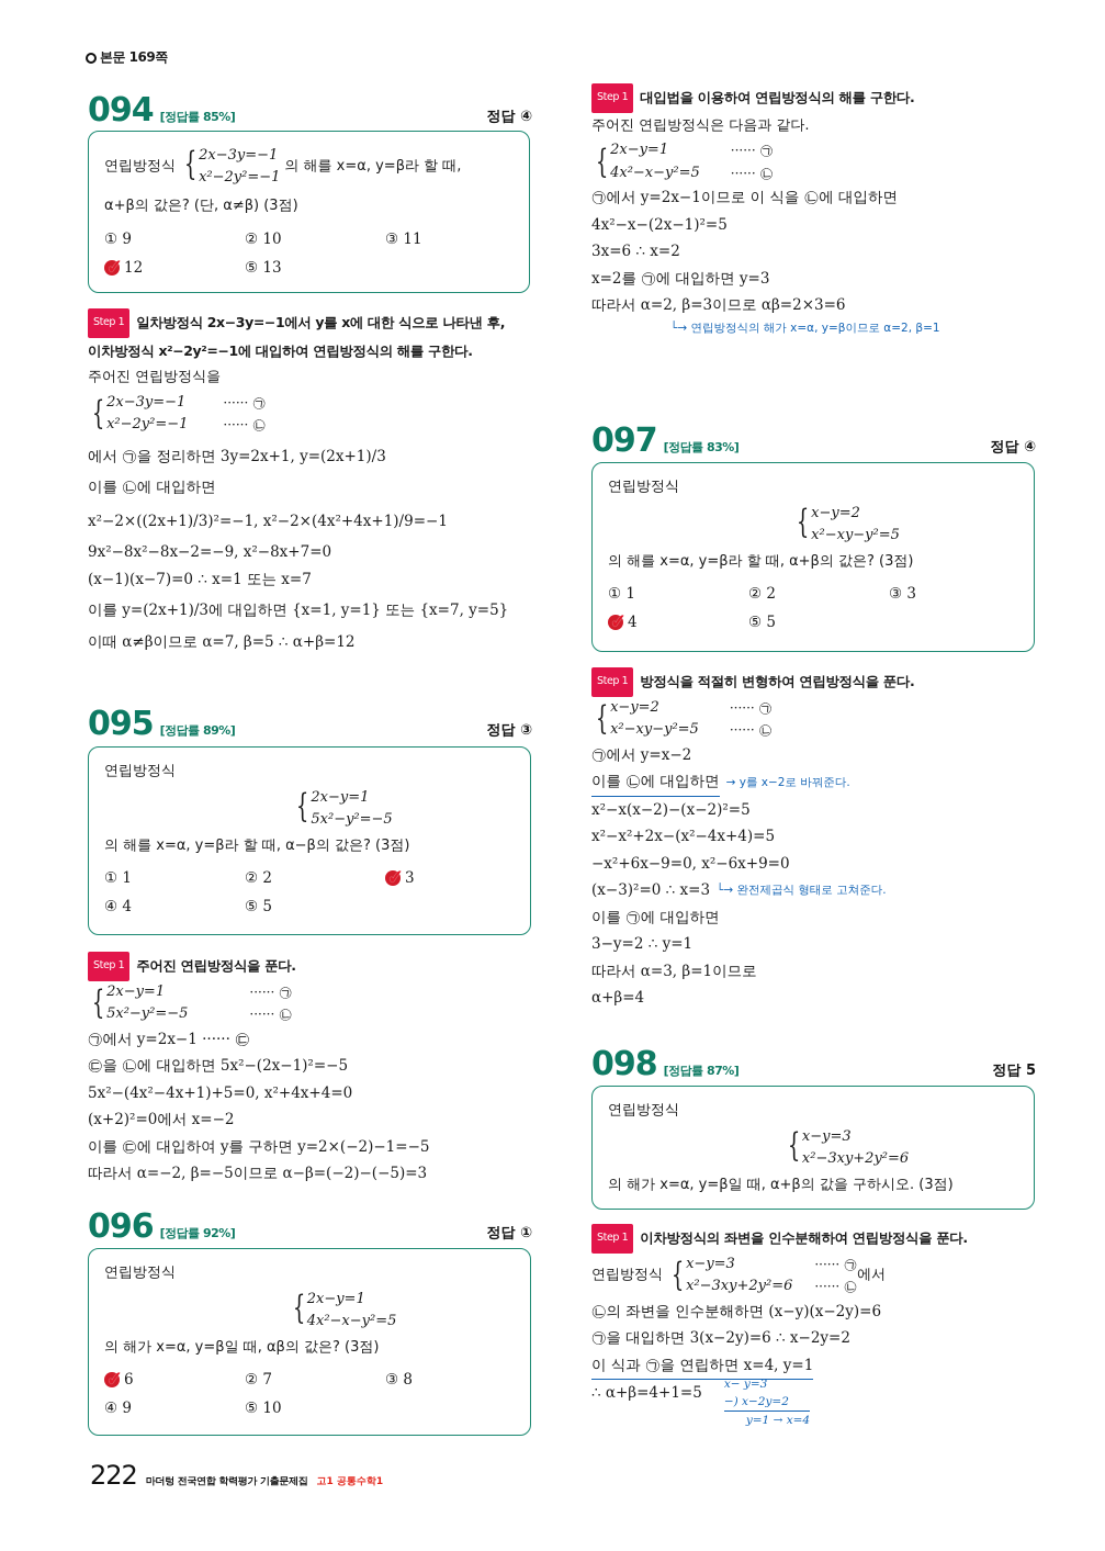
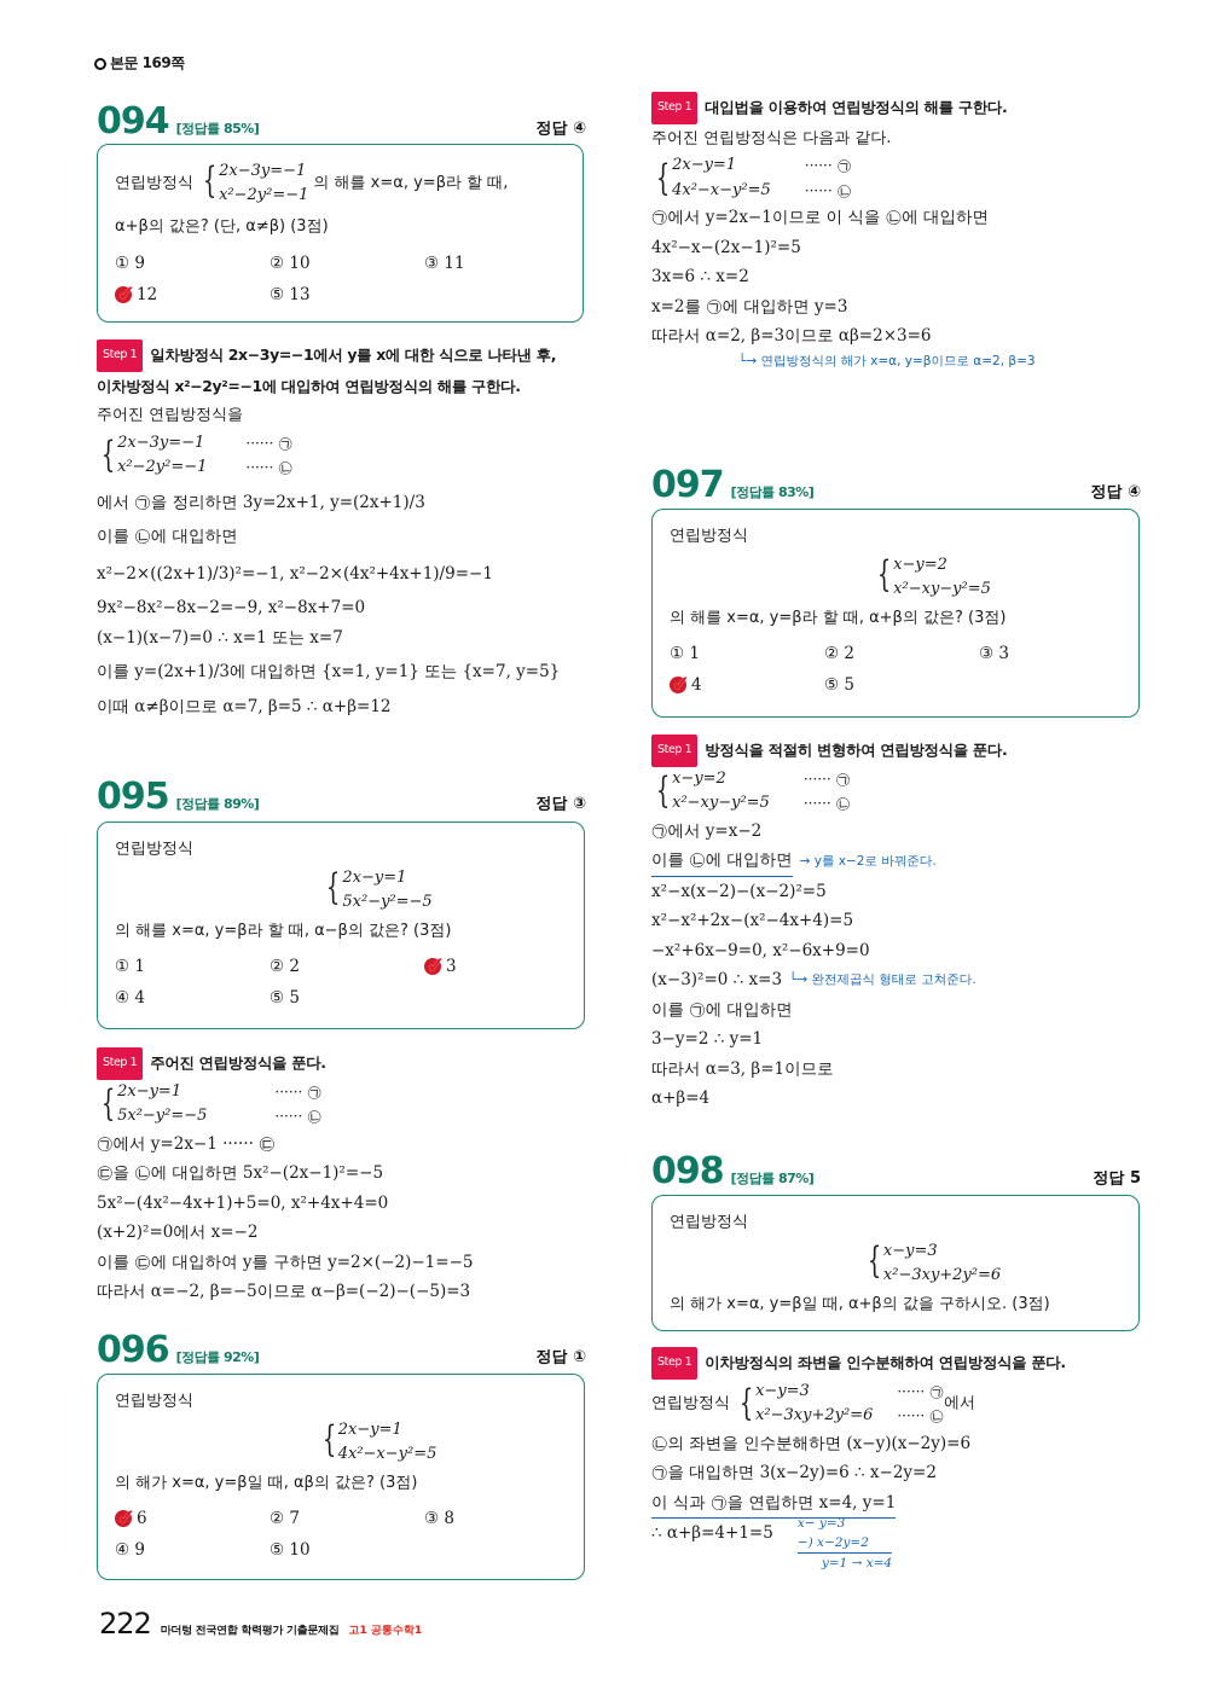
  본문 169쪽
  094
  [정답률 85%]
  정답 ④
  연립방정식
  {
  2x−3y=−1
  x²−2y²=−1
  의 해를 x=α, y=β라 할 때,
  α+β의 값은? (단, α≠β) (3점)
  ① 9
  ② 10
  ③ 11
  12
  ⑤ 13
  Step 1
  일차방정식 2x−3y=−1에서 y를 x에 대한 식으로 나타낸 후,
  이차방정식 x²−2y²=−1에 대입하여 연립방정식의 해를 구한다.
  주어진 연립방정식을
  {
  2x−3y=−1
  x²−2y²=−1
  ······ ㉠
  ······ ㉡
  에서 ㉠을 정리하면 3y=2x+1, y=(2x+1)/3
  이를 ㉡에 대입하면
  x²−2×((2x+1)/3)²=−1, x²−2×(4x²+4x+1)/9=−1
  9x²−8x²−8x−2=−9, x²−8x+7=0
  (x−1)(x−7)=0 ∴ x=1 또는 x=7
  이를 y=(2x+1)/3에 대입하면 {x=1, y=1} 또는 {x=7, y=5}
  이때 α≠β이므로 α=7, β=5 ∴ α+β=12
  095
  [정답률 89%]
  정답 ③
  연립방정식
  {
  2x−y=1
  5x²−y²=−5
  의 해를 x=α, y=β라 할 때, α−β의 값은? (3점)
  ① 1
  ② 2
  3
  ④ 4
  ⑤ 5
  Step 1
  주어진 연립방정식을 푼다.
  {
  2x−y=1
  5x²−y²=−5
  ······ ㉠
  ······ ㉡
  ㉠에서 y=2x−1 ······ ㉢
  ㉢을 ㉡에 대입하면 5x²−(2x−1)²=−5
  5x²−(4x²−4x+1)+5=0, x²+4x+4=0
  (x+2)²=0에서 x=−2
  이를 ㉢에 대입하여 y를 구하면 y=2×(−2)−1=−5
  따라서 α=−2, β=−5이므로 α−β=(−2)−(−5)=3
  096
  [정답률 92%]
  정답 ①
  연립방정식
  {
  2x−y=1
  4x²−x−y²=5
  의 해가 x=α, y=β일 때, αβ의 값은? (3점)
  6
  ② 7
  ③ 8
  ④ 9
  ⑤ 10
  Step 1
  대입법을 이용하여 연립방정식의 해를 구한다.
  주어진 연립방정식은 다음과 같다.
  {
  2x−y=1
  4x²−x−y²=5
  ······ ㉠
  ······ ㉡
  ㉠에서 y=2x−1이므로 이 식을 ㉡에 대입하면
  4x²−x−(2x−1)²=5
  3x=6 ∴ x=2
  x=2를 ㉠에 대입하면 y=3
  따라서 α=2, β=3이므로 αβ=2×3=6
- └→ 연립방정식의 해가 x=α, y=β이므로 α=2, β=1
+ └→ 연립방정식의 해가 x=α, y=β이므로 α=2, β=3
  097
  [정답률 83%]
  정답 ④
  연립방정식
  {
  x−y=2
  x²−xy−y²=5
  의 해를 x=α, y=β라 할 때, α+β의 값은? (3점)
  ① 1
  ② 2
  ③ 3
  4
  ⑤ 5
  Step 1
  방정식을 적절히 변형하여 연립방정식을 푼다.
  {
  x−y=2
  x²−xy−y²=5
  ······ ㉠
  ······ ㉡
  ㉠에서 y=x−2
  이를 ㉡에 대입하면
  → y를 x−2로 바꿔준다.
  x²−x(x−2)−(x−2)²=5
  x²−x²+2x−(x²−4x+4)=5
  −x²+6x−9=0, x²−6x+9=0
  (x−3)²=0 ∴ x=3
  └→ 완전제곱식 형태로 고쳐준다.
  이를 ㉠에 대입하면
  3−y=2 ∴ y=1
  따라서 α=3, β=1이므로
  α+β=4
  098
  [정답률 87%]
  정답 5
  연립방정식
  {
  x−y=3
  x²−3xy+2y²=6
  의 해가 x=α, y=β일 때, α+β의 값을 구하시오. (3점)
  Step 1
  이차방정식의 좌변을 인수분해하여 연립방정식을 푼다.
  연립방정식
  {
  x−y=3
  x²−3xy+2y²=6
  ······ ㉠
  ······ ㉡
  에서
  ㉡의 좌변을 인수분해하면 (x−y)(x−2y)=6
  ㉠을 대입하면 3(x−2y)=6 ∴ x−2y=2
  이 식과 ㉠을 연립하면 x=4, y=1
  ∴ α+β=4+1=5
  x− y=3
  −) x−2y=2
  y=1 → x=4
  222
  마더텅 전국연합 학력평가 기출문제집
  고1 공통수학1
